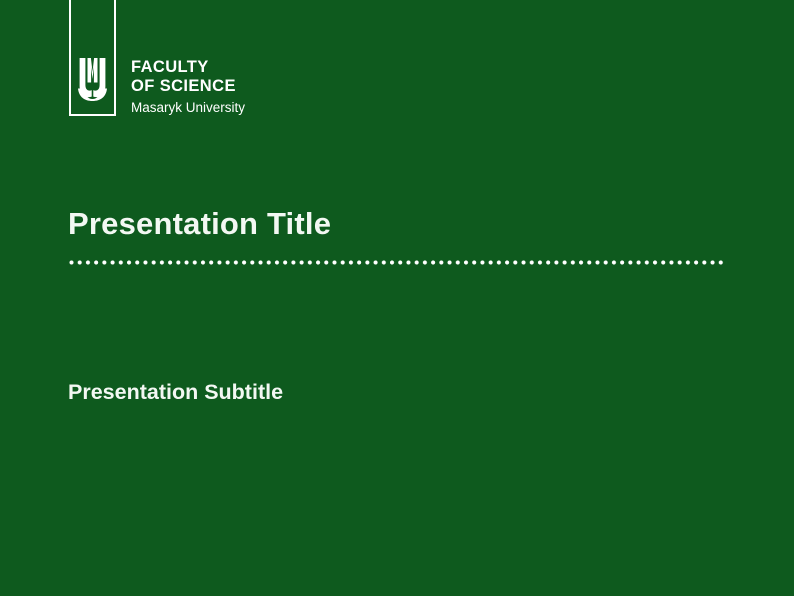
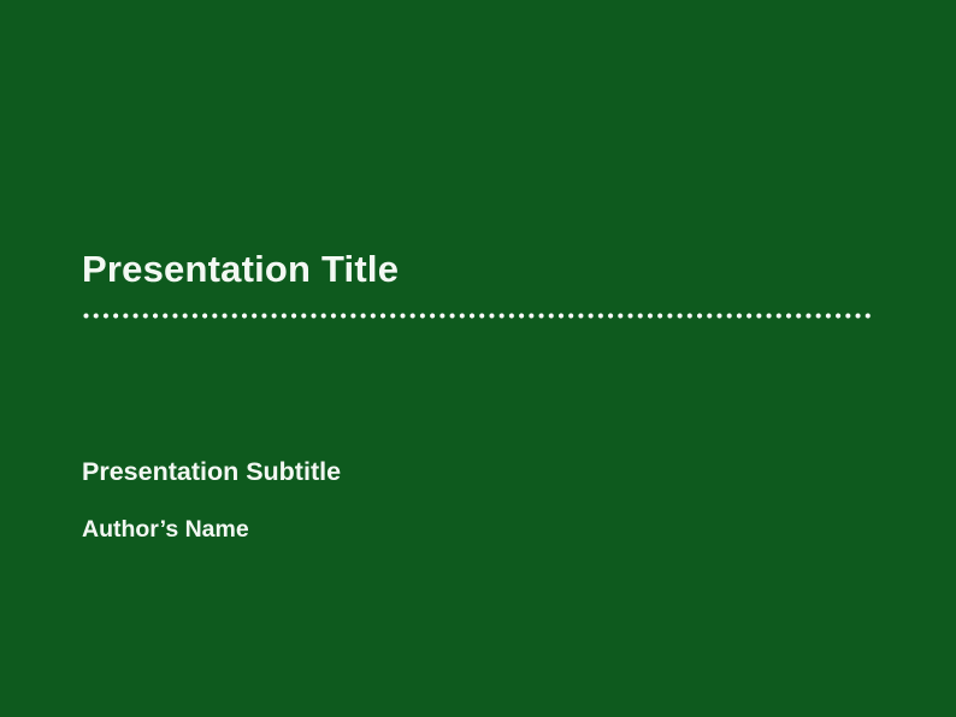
- FACULTY
- OF SCIENCE
- Masaryk University
  Presentation Title
  Presentation Subtitle
+ Author’s Name
